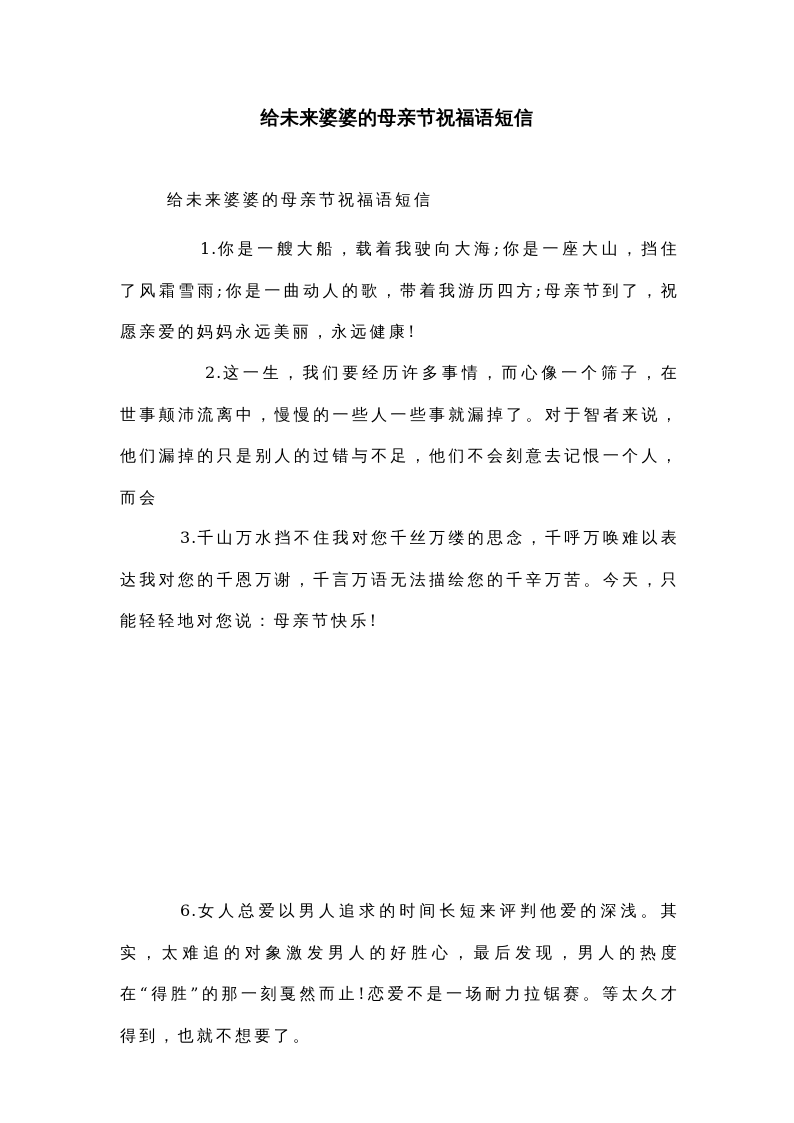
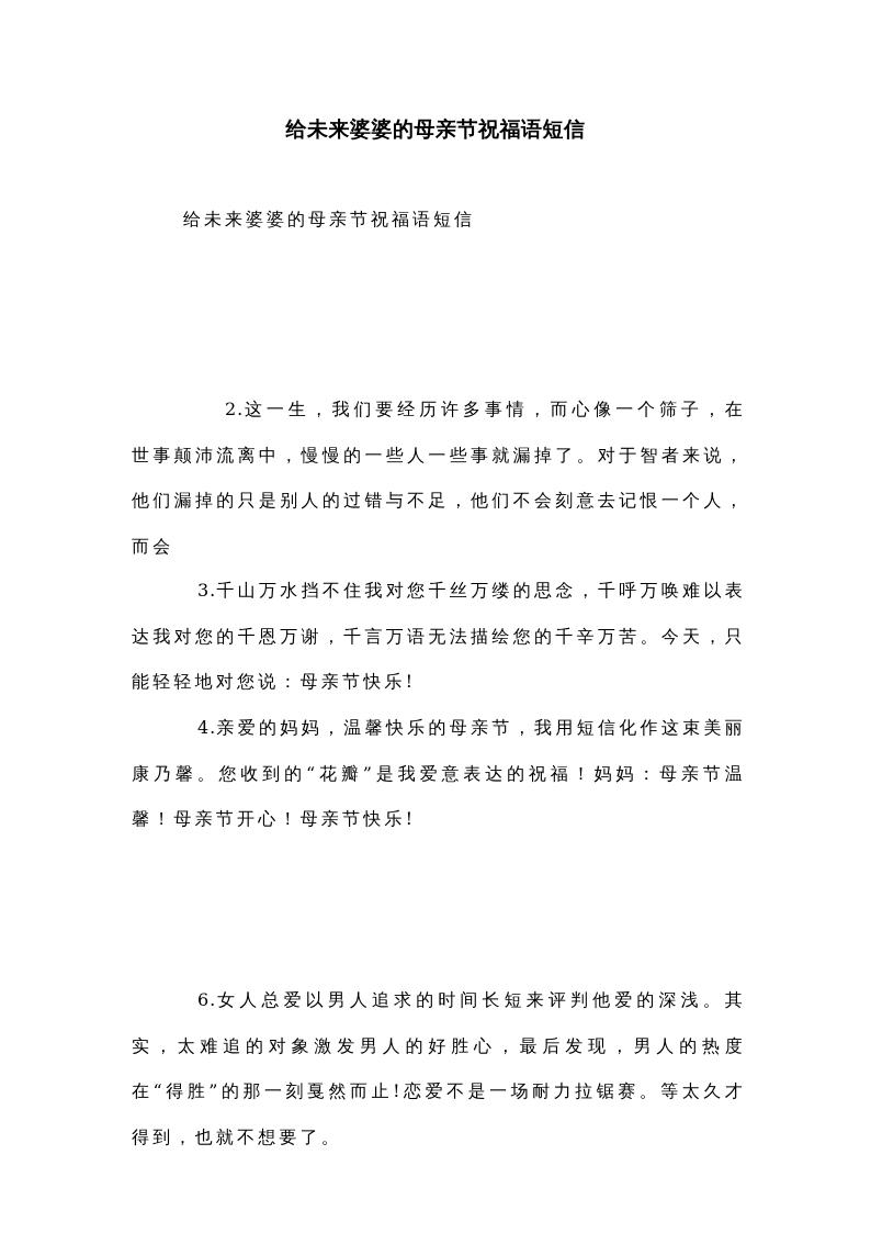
  给未来婆婆的母亲节祝福语短信
  给未来婆婆的母亲节祝福语短信
- 1.你是一艘大船，载着我驶向大海;你是一座大山，挡住了风霜雪雨;你是一曲动人的歌，带着我游历四方;母亲节到了，祝愿亲爱的妈妈永远美丽，永远健康!
  2.这一生，我们要经历许多事情，而心像一个筛子，在世事颠沛流离中，慢慢的一些人一些事就漏掉了。对于智者来说，他们漏掉的只是别人的过错与不足，他们不会刻意去记恨一个人，而会
  3.千山万水挡不住我对您千丝万缕的思念，千呼万唤难以表达我对您的千恩万谢，千言万语无法描绘您的千辛万苦。今天，只能轻轻地对您说：母亲节快乐!
+ 4.亲爱的妈妈，温馨快乐的母亲节，我用短信化作这束美丽康乃馨。您收到的“花瓣”是我爱意表达的祝福！妈妈：母亲节温馨！母亲节开心！母亲节快乐!
  6.女人总爱以男人追求的时间长短来评判他爱的深浅。其实，太难追的对象激发男人的好胜心，最后发现，男人的热度在“得胜”的那一刻戛然而止!恋爱不是一场耐力拉锯赛。等太久才得到，也就不想要了。
